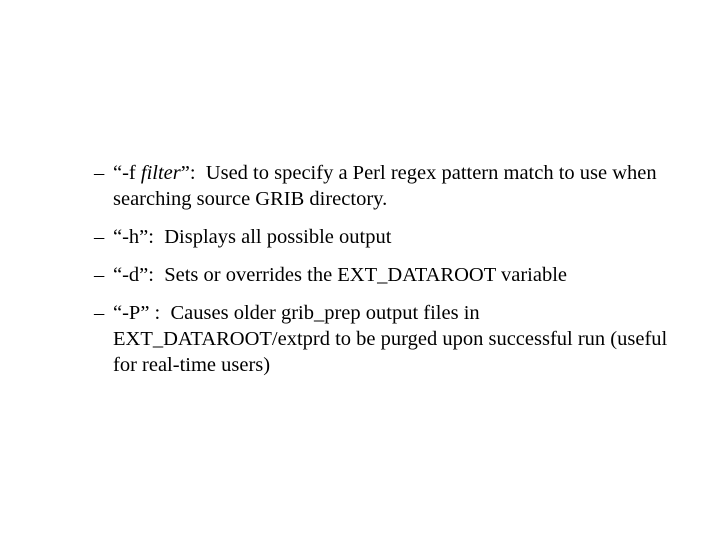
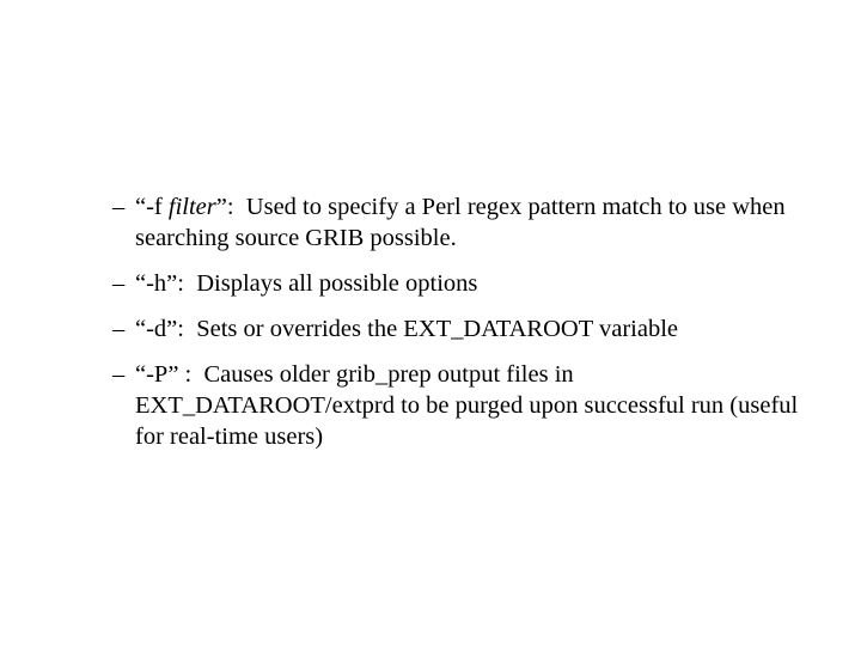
  –
- “-f filter”: Used to specify a Perl regex pattern match to use when searching source GRIB directory.
+ “-f filter”: Used to specify a Perl regex pattern match to use when searching source GRIB possible.
  –
- “-h”: Displays all possible output
+ “-h”: Displays all possible options
  –
  “-d”: Sets or overrides the EXT_DATAROOT variable
  –
  “-P” : Causes older grib_prep output files in EXT_DATAROOT/extprd to be purged upon successful run (useful for real-time users)
